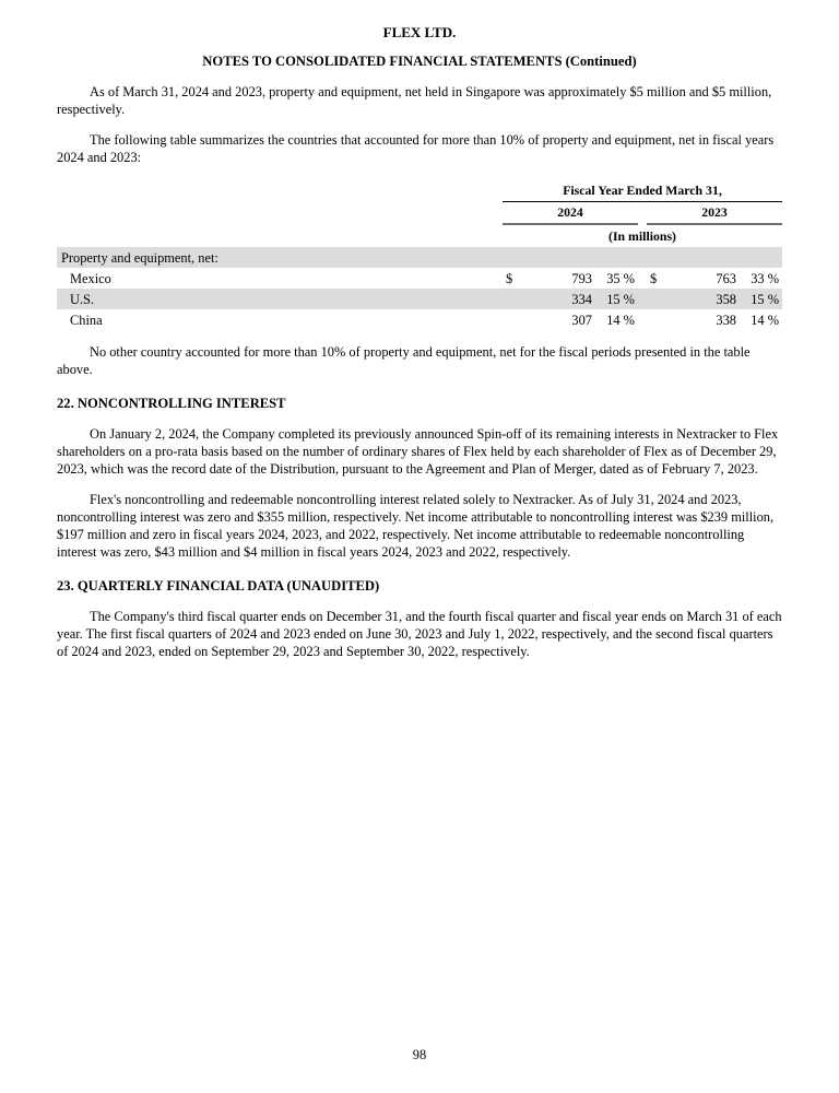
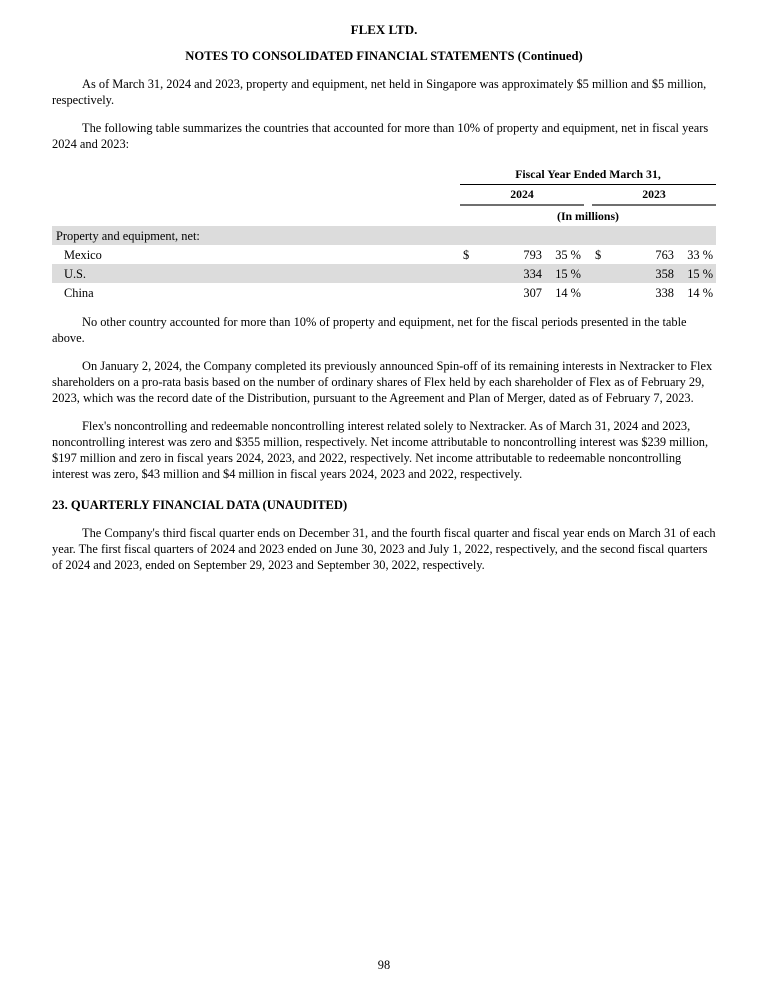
  FLEX LTD.
  NOTES TO CONSOLIDATED FINANCIAL STATEMENTS (Continued)
  As of March 31, 2024 and 2023, property and equipment, net held in Singapore was approximately $5 million and $5 million, respectively.
  The following table summarizes the countries that accounted for more than 10% of property and equipment, net in fiscal years 2024 and 2023:
  	Fiscal Year Ended March 31,
  	2024		2023
  	(In millions)
  Property and equipment, net:
  Mexico	$	793	35 %		$	763	33 %
  U.S.		334	15 %			358	15 %
  China		307	14 %			338	14 %
  No other country accounted for more than 10% of property and equipment, net for the fiscal periods presented in the table above.
- 22. NONCONTROLLING INTEREST
- On January 2, 2024, the Company completed its previously announced Spin-off of its remaining interests in Nextracker to Flex shareholders on a pro-rata basis based on the number of ordinary shares of Flex held by each shareholder of Flex as of December 29, 2023, which was the record date of the Distribution, pursuant to the Agreement and Plan of Merger, dated as of February 7, 2023.
+ On January 2, 2024, the Company completed its previously announced Spin-off of its remaining interests in Nextracker to Flex shareholders on a pro-rata basis based on the number of ordinary shares of Flex held by each shareholder of Flex as of February 29, 2023, which was the record date of the Distribution, pursuant to the Agreement and Plan of Merger, dated as of February 7, 2023.
- Flex's noncontrolling and redeemable noncontrolling interest related solely to Nextracker. As of July 31, 2024 and 2023, noncontrolling interest was zero and $355 million, respectively. Net income attributable to noncontrolling interest was $239 million, $197 million and zero in fiscal years 2024, 2023, and 2022, respectively. Net income attributable to redeemable noncontrolling interest was zero, $43 million and $4 million in fiscal years 2024, 2023 and 2022, respectively.
+ Flex's noncontrolling and redeemable noncontrolling interest related solely to Nextracker. As of March 31, 2024 and 2023, noncontrolling interest was zero and $355 million, respectively. Net income attributable to noncontrolling interest was $239 million, $197 million and zero in fiscal years 2024, 2023, and 2022, respectively. Net income attributable to redeemable noncontrolling interest was zero, $43 million and $4 million in fiscal years 2024, 2023 and 2022, respectively.
  23. QUARTERLY FINANCIAL DATA (UNAUDITED)
  The Company's third fiscal quarter ends on December 31, and the fourth fiscal quarter and fiscal year ends on March 31 of each year. The first fiscal quarters of 2024 and 2023 ended on June 30, 2023 and July 1, 2022, respectively, and the second fiscal quarters of 2024 and 2023, ended on September 29, 2023 and September 30, 2022, respectively.
  98
